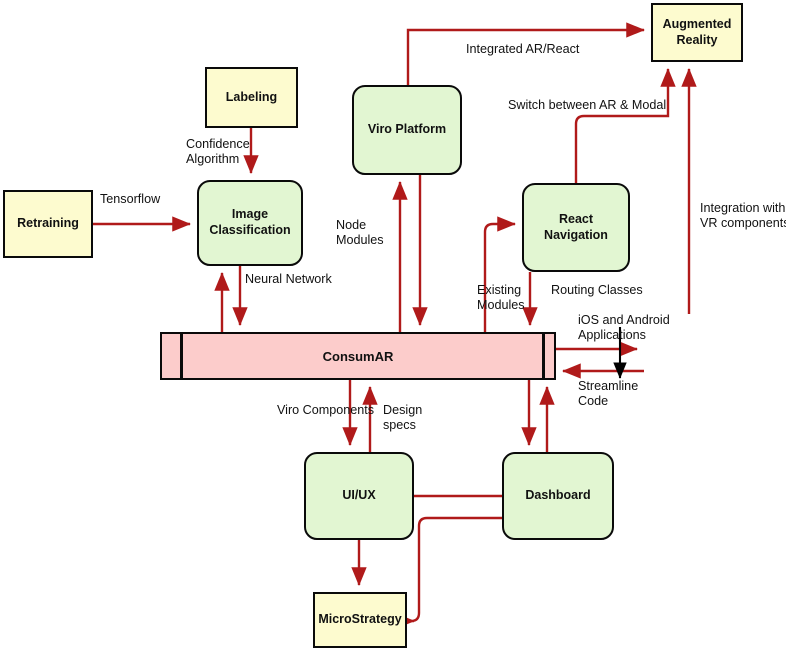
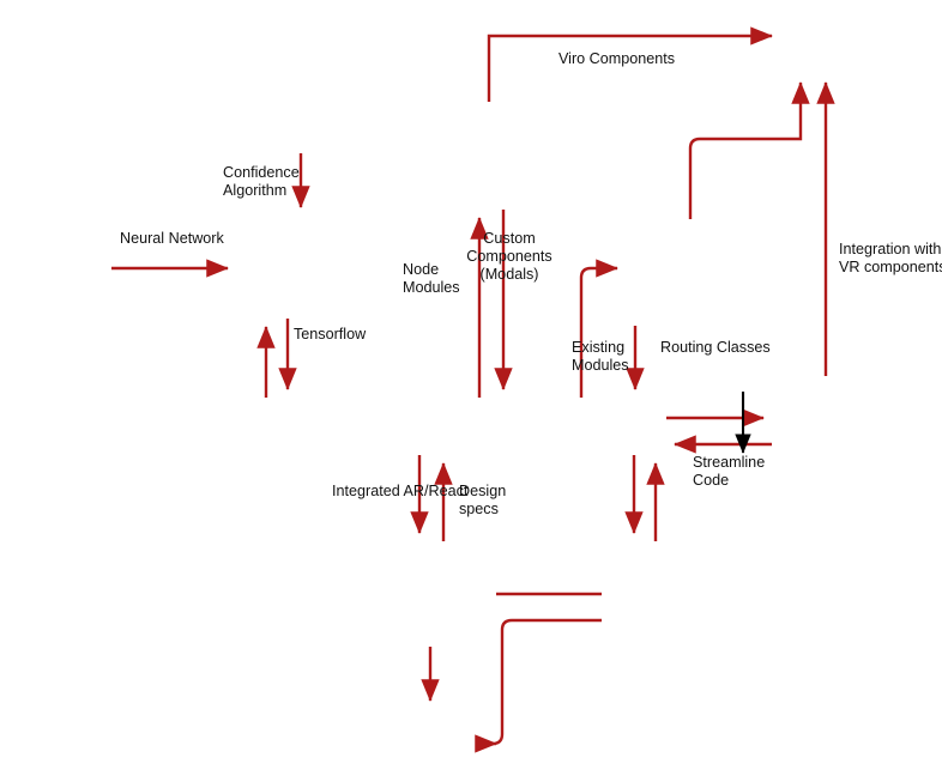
- Retraining
- Labeling
- Image
- Classification
- Viro Platform
- Augmented
- Reality
- React
- Navigation
- ConsumAR
- UI/UX
- Dashboard
- MicroStrategy
- Tensorflow
+ Neural Network
  Confidence
  Algorithm
- Neural Network
+ Tensorflow
  Node
  Modules
+ Custom
+ Components
+ (Modals)
- Integrated AR/React
+ Viro Components
- Switch between AR & Modal
  Integration with
  VR component
  Existing
  Modules
  Routing Classes
- iOS and Android
- Applications
  Streamline
  Code
- Viro Components
+ Integrated AR/React
  Design
  specs
